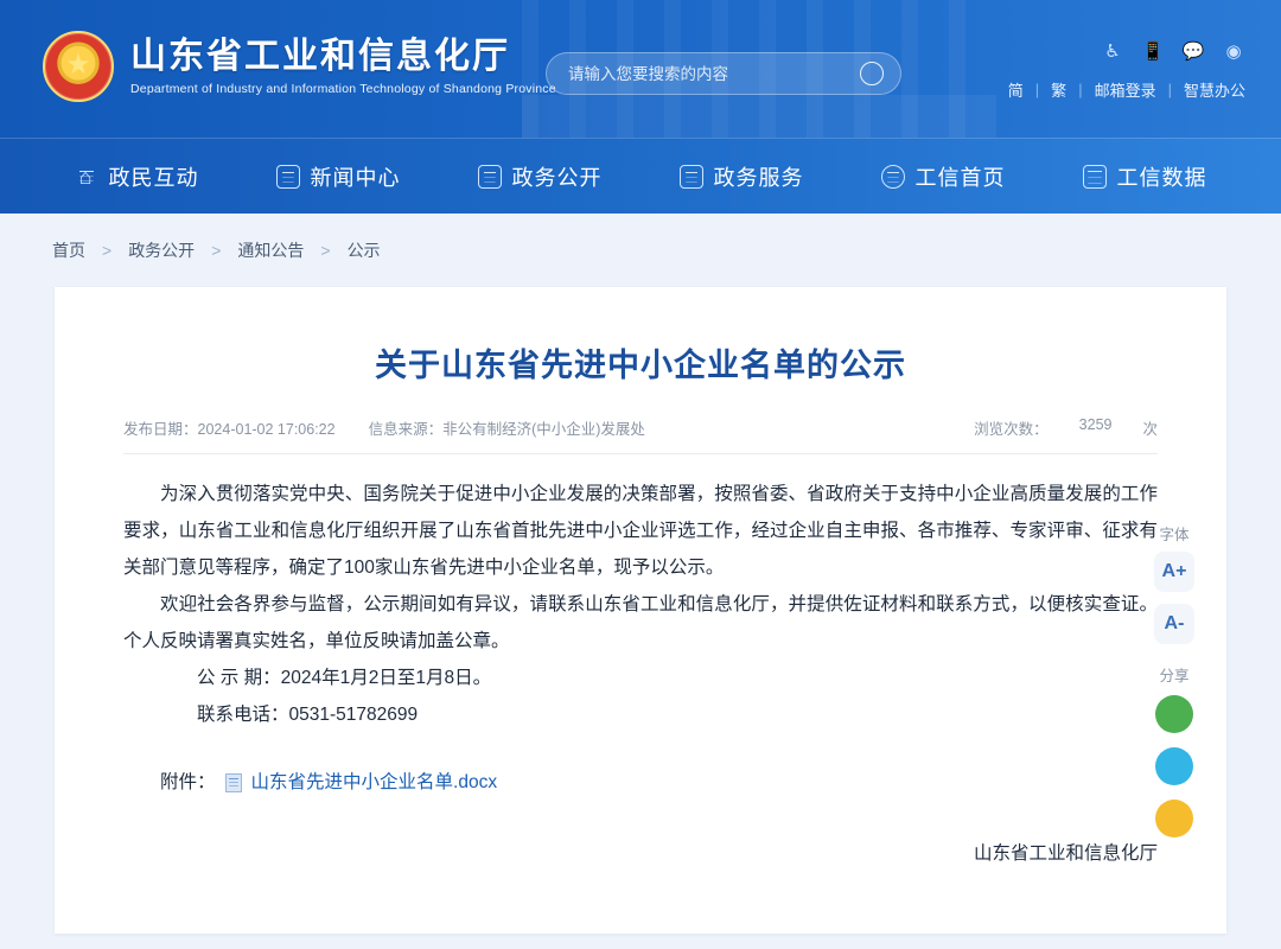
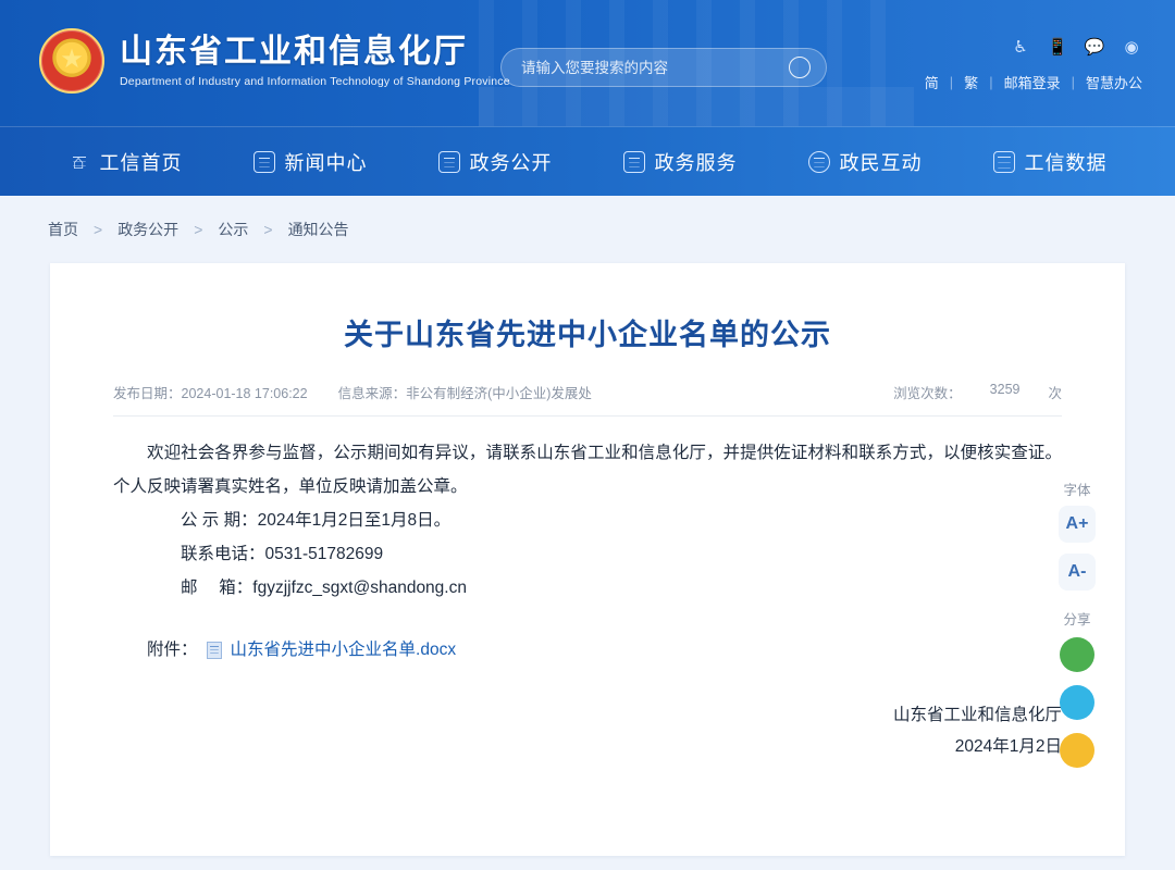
  山东省工业和信息化厅
  Department of Industry and Information Technology of Shandong Province
  请输入您要搜索的内容
  ♿
  📱
  💬
  ◉
  简
  |
  繁
  |
  邮箱登录
  |
  智慧办公
  ⌂
- 政民互动
+ 工信首页
  新闻中心
  政务公开
  政务服务
- 工信首页
+ 政民互动
  工信数据
  首页
  >
  政务公开
  >
- 通知公告
+ 公示
  >
- 公示
+ 通知公告
  关于山东省先进中小企业名单的公示
- 发布日期：2024-01-02 17:06:22
+ 发布日期：2024-01-18 17:06:22
  信息来源：非公有制经济(中小企业)发展处
  浏览次数：
  3259
  次
- 为深入贯彻落实党中央、国务院关于促进中小企业发展的决策部署，按照省委、省政府关于支持中小企业高质量发展的工作要求，山东省工业和信息化厅组织开展了山东省首批先进中小企业评选工作，经过企业自主申报、各市推荐、专家评审、征求有关部门意见等程序，确定了100家山东省先进中小企业名单，现予以公示。
  欢迎社会各界参与监督，公示期间如有异议，请联系山东省工业和信息化厅，并提供佐证材料和联系方式，以便核实查证。个人反映请署真实姓名，单位反映请加盖公章。
  公 示 期：2024年1月2日至1月8日。
  联系电话：0531-51782699
+ 邮 箱：fgyzjjfzc_sgxt@shandong.cn
  附件：
  山东省先进中小企业名单.docx
  山东省工业和信息化厅
+ 2024年1月2日
  字体
  A+
  A-
  分享
